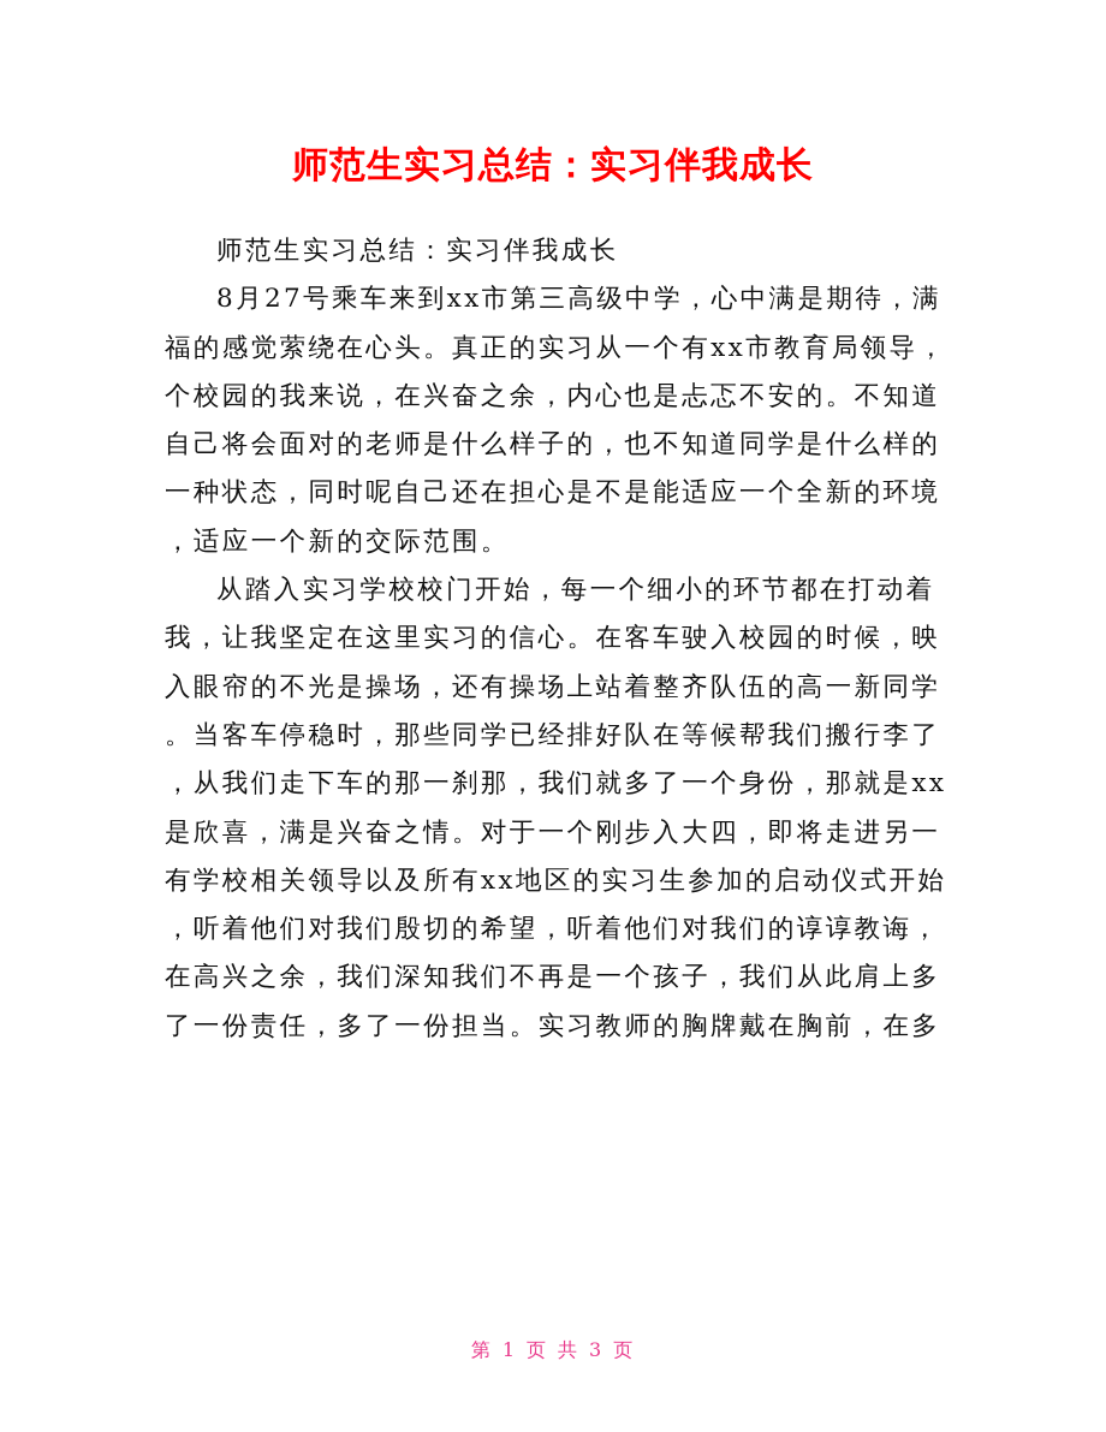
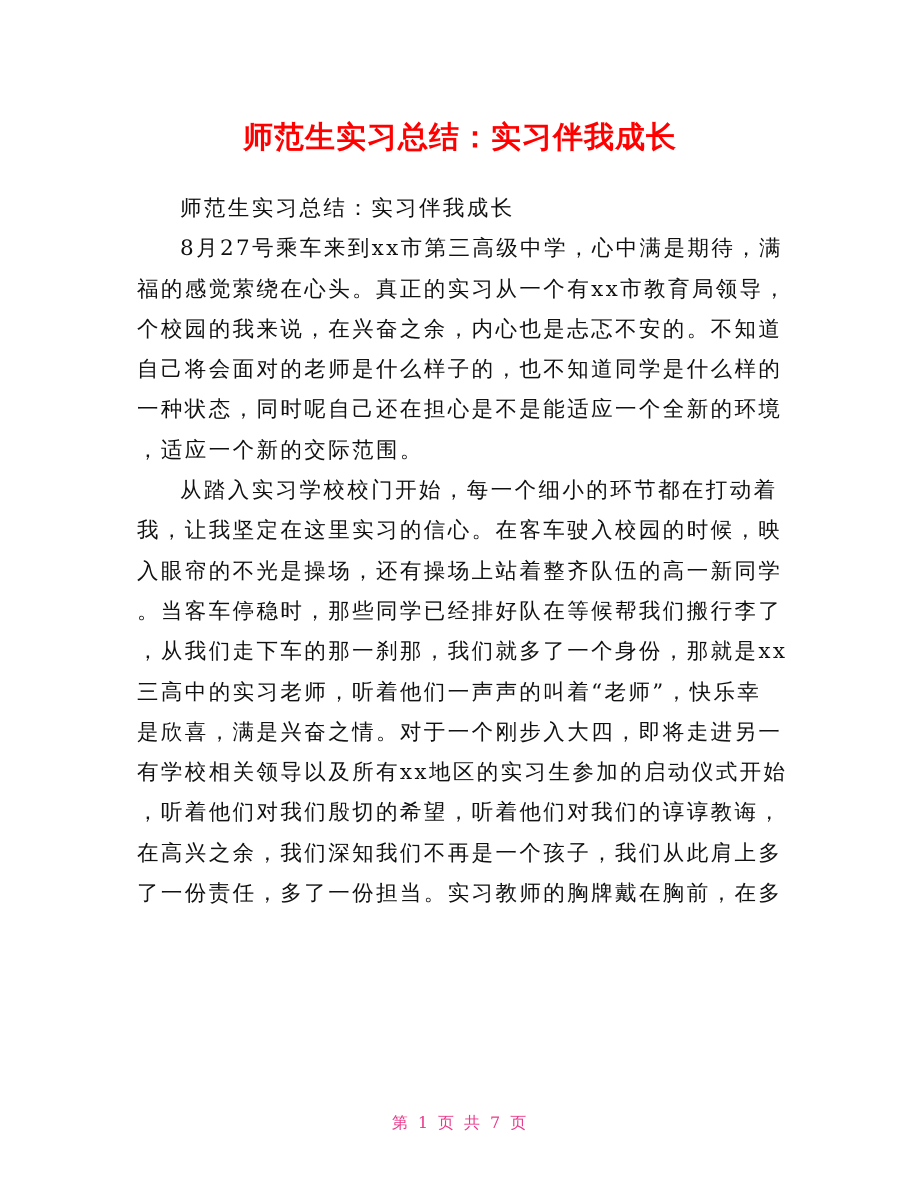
  师范生实习总结：实习伴我成长
  师范生实习总结：实习伴我成长
  8月27号乘车来到xx市第三高级中学，心中满是期待，满
  福的感觉萦绕在心头。真正的实习从一个有xx市教育局领导，
  个校园的我来说，在兴奋之余，内心也是忐忑不安的。不知道
  自己将会面对的老师是什么样子的，也不知道同学是什么样的
  一种状态，同时呢自己还在担心是不是能适应一个全新的环境
  ，适应一个新的交际范围。
  从踏入实习学校校门开始，每一个细小的环节都在打动着
  我，让我坚定在这里实习的信心。在客车驶入校园的时候，映
  入眼帘的不光是操场，还有操场上站着整齐队伍的高一新同学
  。当客车停稳时，那些同学已经排好队在等候帮我们搬行李了
  ，从我们走下车的那一刹那，我们就多了一个身份，那就是xx
+ 三高中的实习老师，听着他们一声声的叫着“老师”，快乐幸
  是欣喜，满是兴奋之情。对于一个刚步入大四，即将走进另一
  有学校相关领导以及所有xx地区的实习生参加的启动仪式开始
  ，听着他们对我们殷切的希望，听着他们对我们的谆谆教诲，
  在高兴之余，我们深知我们不再是一个孩子，我们从此肩上多
  了一份责任，多了一份担当。实习教师的胸牌戴在胸前，在多
- 第 1 页 共 3 页
+ 第 1 页 共 7 页
